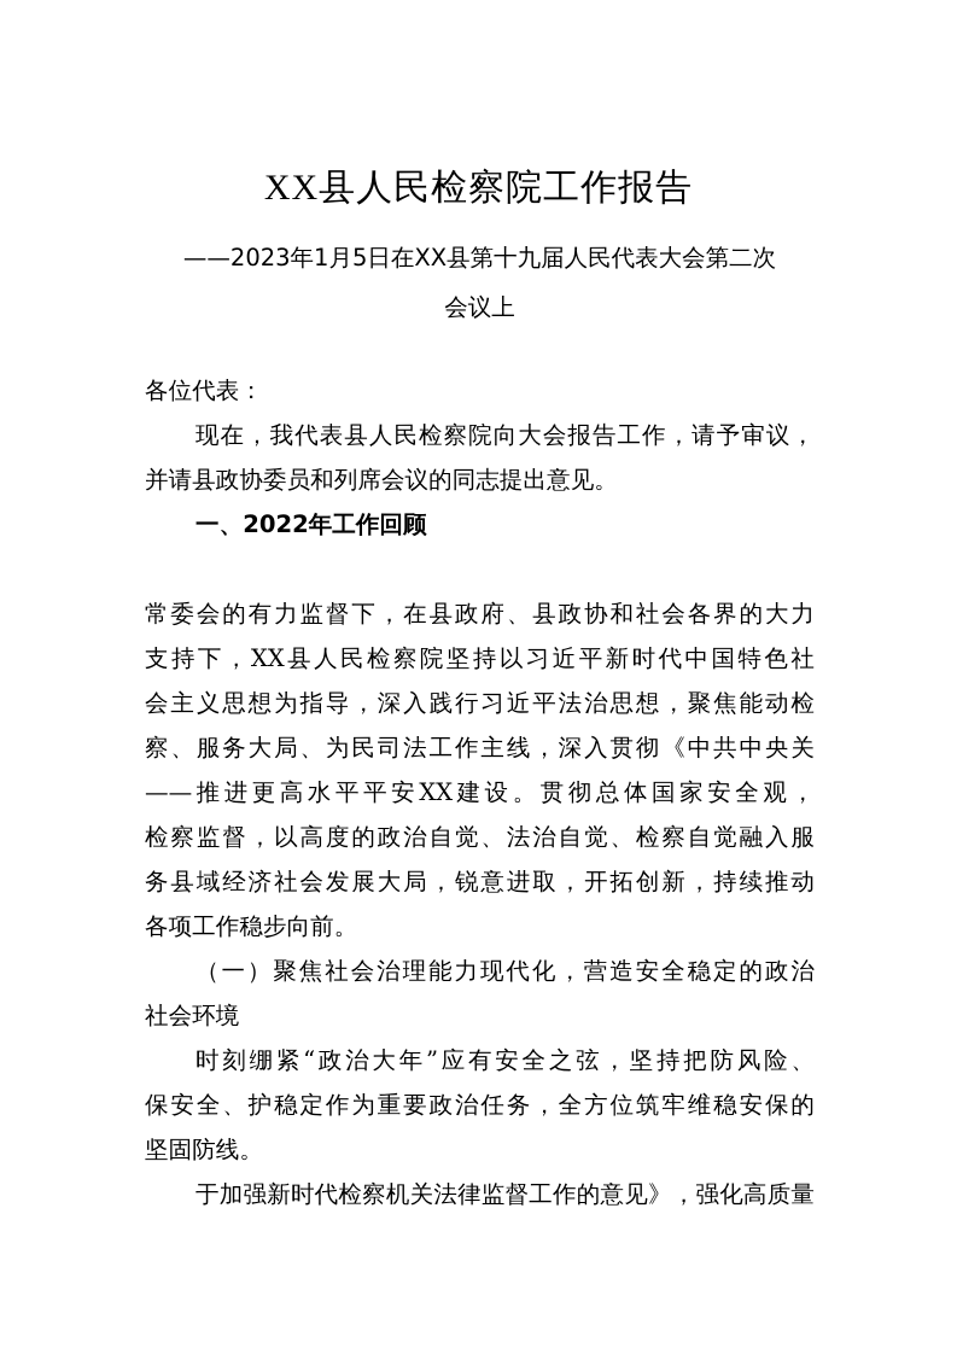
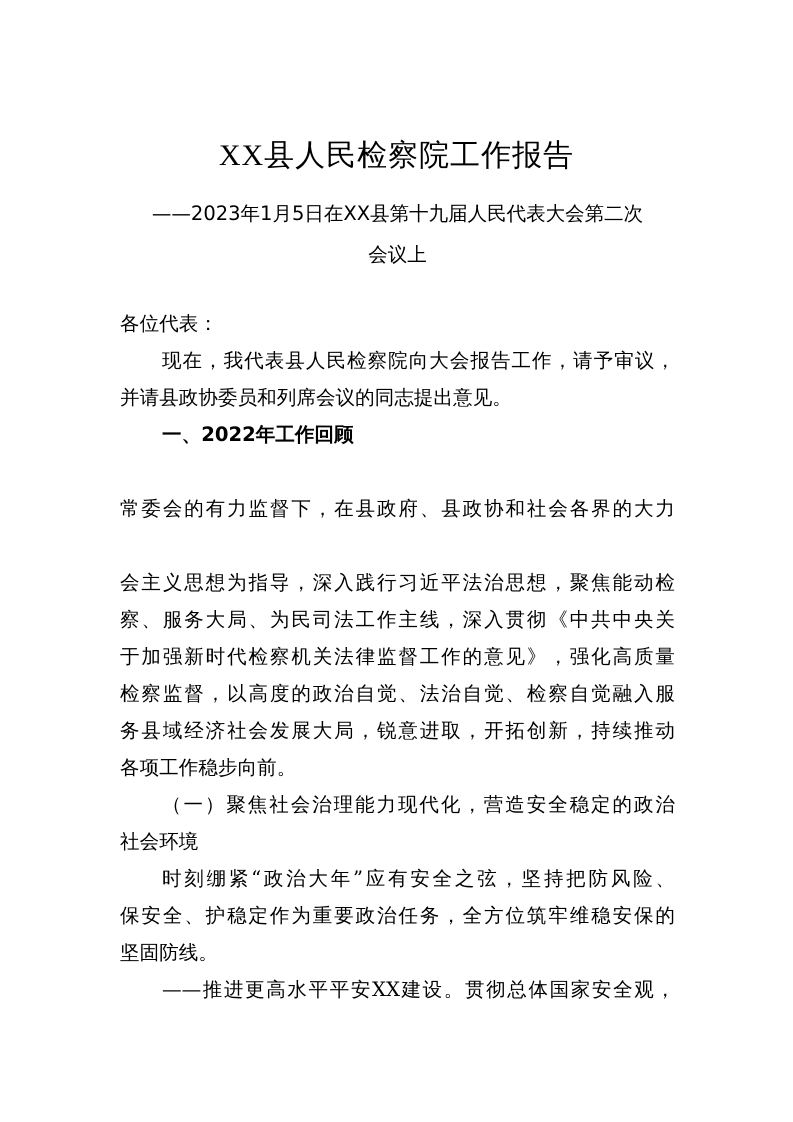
  XX县人民检察院工作报告
  ——2023年1月5日在XX县第十九届人民代表大会第二次
  会议上
  各位代表：
  现在，我代表县人民检察院向大会报告工作，请予审议，
  并请县政协委员和列席会议的同志提出意见。
  一、2022年工作回顾
  常委会的有力监督下，在县政府、县政协和社会各界的大力
- 支持下，XX县人民检察院坚持以习近平新时代中国特色社
  会主义思想为指导，深入践行习近平法治思想，聚焦能动检
  察、服务大局、为民司法工作主线，深入贯彻《中共中央关
- ——推进更高水平平安XX建设。贯彻总体国家安全观，
+ 于加强新时代检察机关法律监督工作的意见》，强化高质量
  检察监督，以高度的政治自觉、法治自觉、检察自觉融入服
  务县域经济社会发展大局，锐意进取，开拓创新，持续推动
  各项工作稳步向前。
  （一）聚焦社会治理能力现代化，营造安全稳定的政治
  社会环境
  时刻绷紧“政治大年”应有安全之弦，坚持把防风险、
  保安全、护稳定作为重要政治任务，全方位筑牢维稳安保的
  坚固防线。
- 于加强新时代检察机关法律监督工作的意见》，强化高质量
+ ——推进更高水平平安XX建设。贯彻总体国家安全观，
